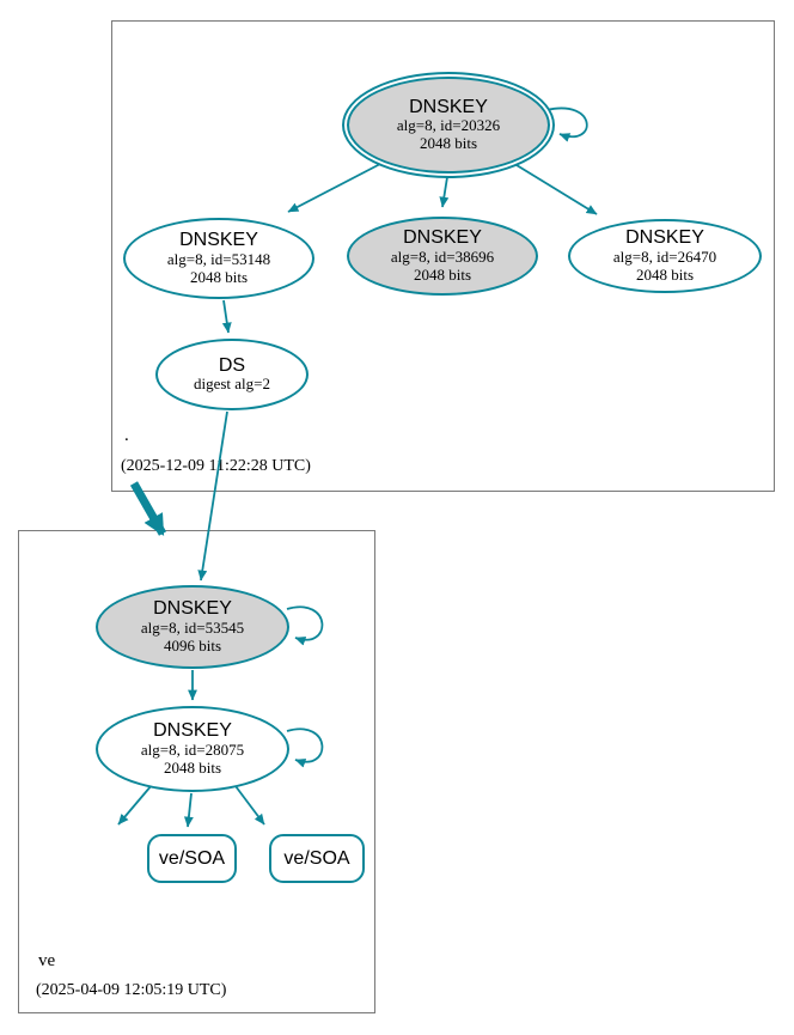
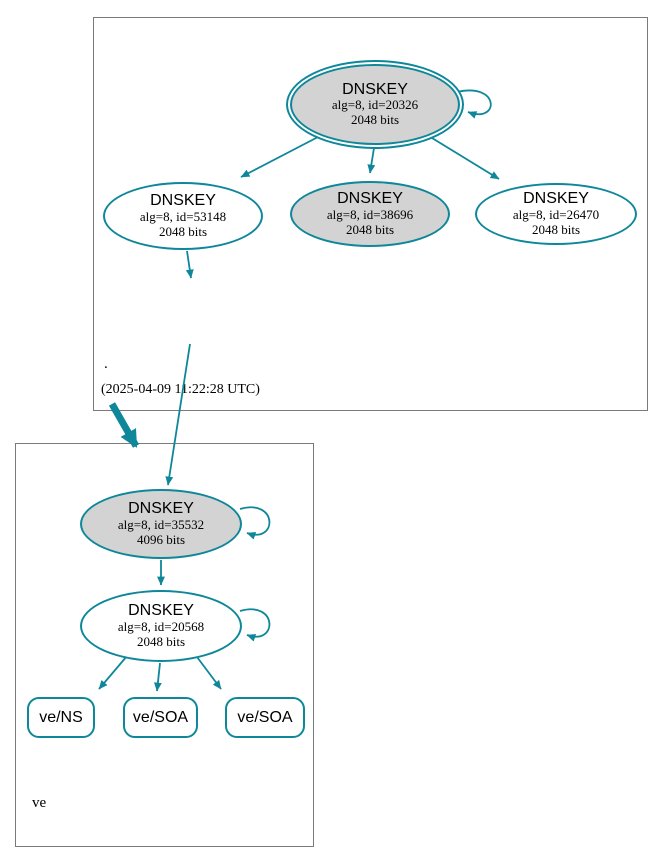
  .
- (2025-12-09 11:22:28 UTC)
+ (2025-04-09 11:22:28 UTC)
  ve
- (2025-04-09 12:05:19 UTC)
  DNSKEY
  alg=8, id=20326
  2048 bits
  DNSKEY
  alg=8, id=53148
  2048 bits
  DNSKEY
  alg=8, id=38696
  2048 bits
  DNSKEY
  alg=8, id=26470
  2048 bits
- DS
- digest alg=2
  DNSKEY
- alg=8, id=53545
+ alg=8, id=35532
  4096 bits
  DNSKEY
- alg=8, id=28075
+ alg=8, id=20568
  2048 bits
+ ve/NS
  ve/SOA
  ve/SOA
